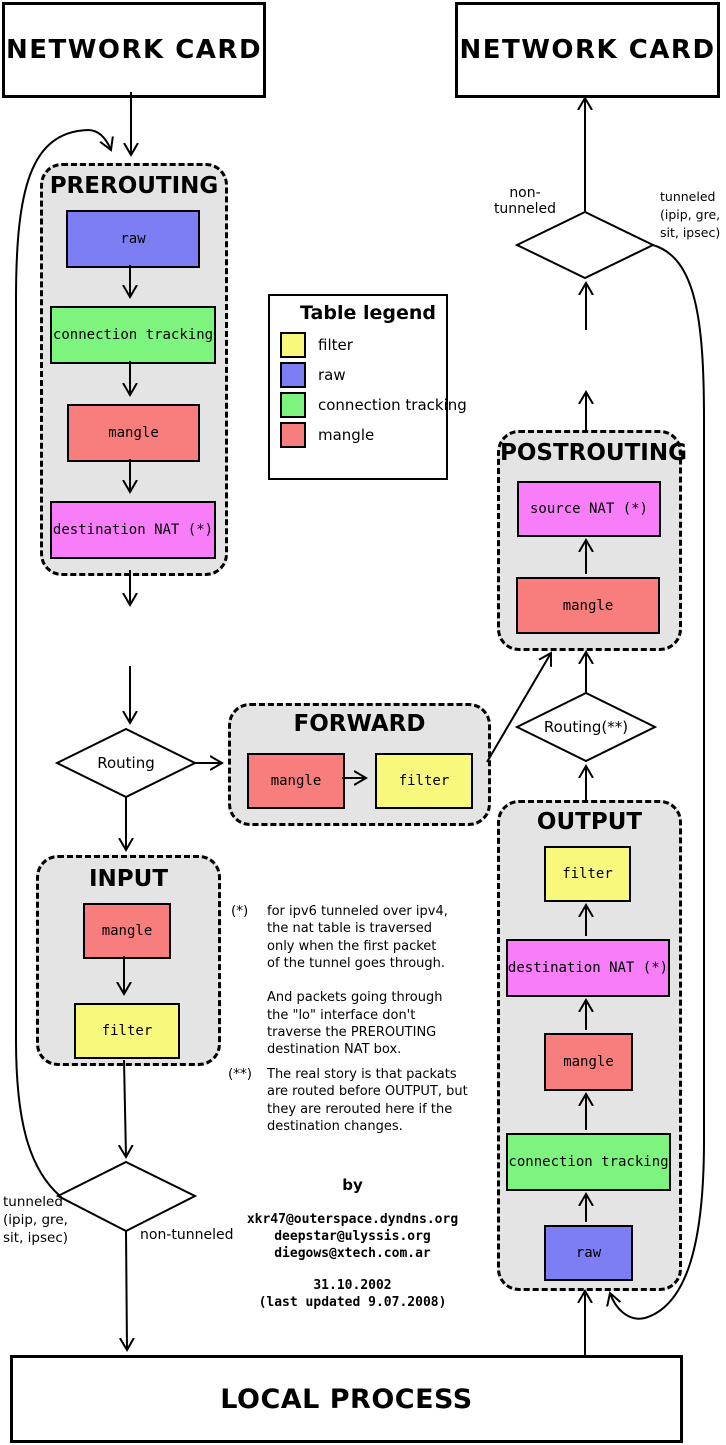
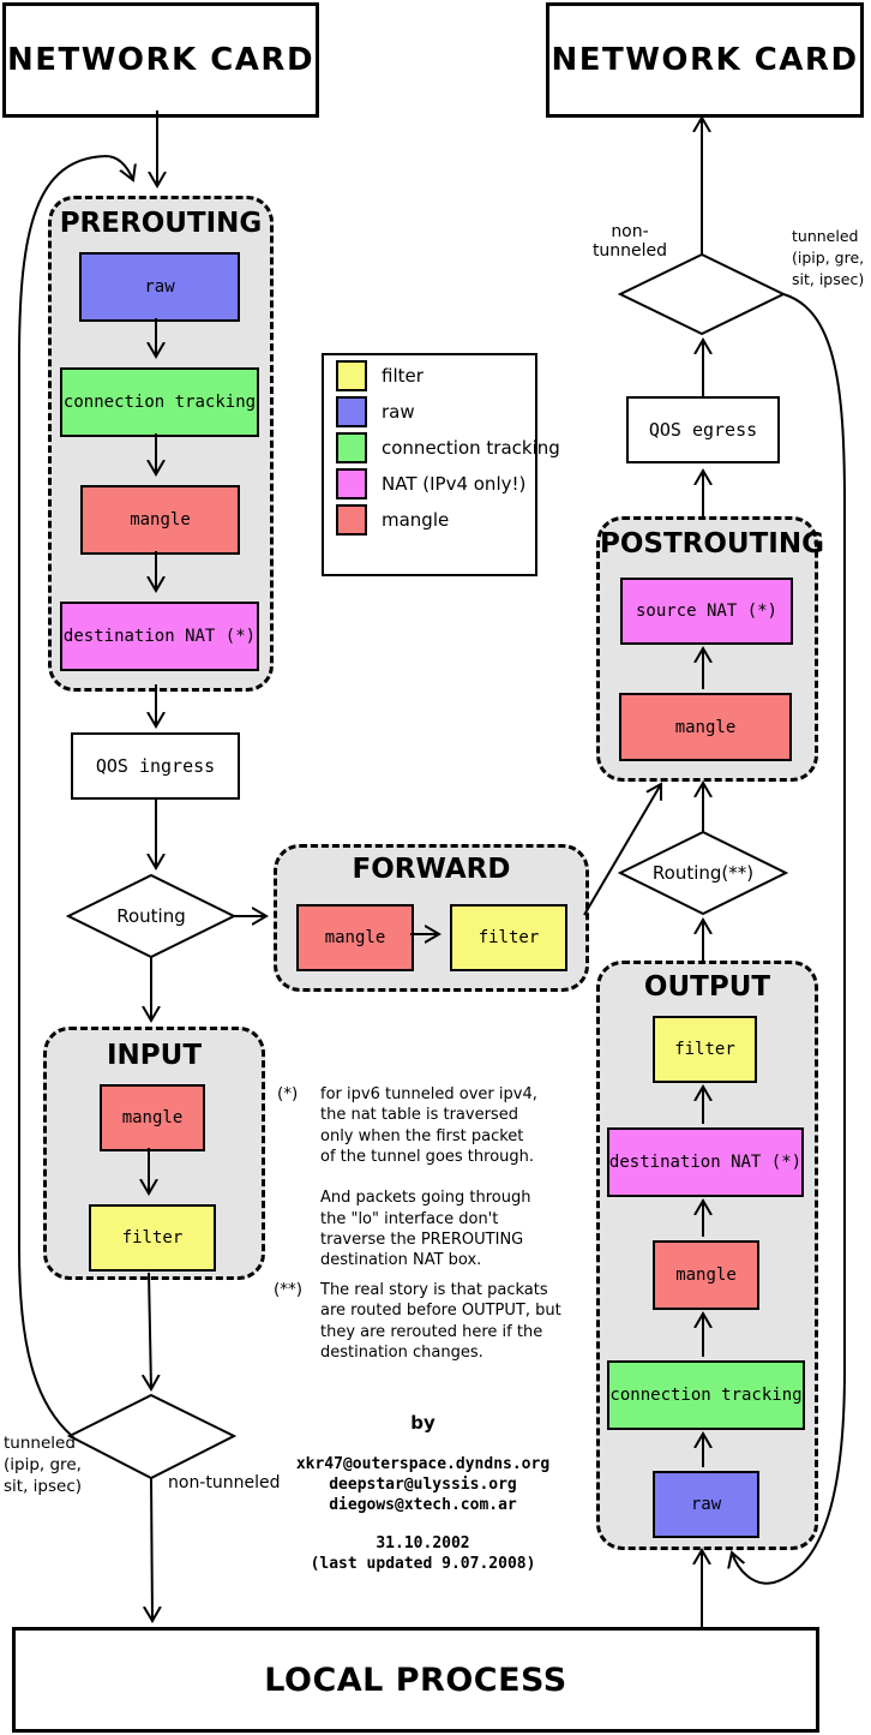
  NETWORK CARD
  NETWORK CARD
  PREROUTING
  raw
  connection tracking
  mangle
  destination NAT (*)
+ QOS ingress
  Routing
- Table legend
  filter
  raw
  connection tracking
+ NAT (IPv4 only!)
  mangle
  FORWARD
  mangle
  filter
  INPUT
  mangle
  filter
  POSTROUTING
  source NAT (*)
  mangle
+ QOS egress
  Routing(**)
  OUTPUT
  filter
  destination NAT (*)
  mangle
  connection tracking
  raw
  non-tunneled
  tunneled
  (ipip, gre,
  sit, ipsec)
  tunneled
  (ipip, gre,
  sit, ipsec)
  non-tunneled
  (*)
  for ipv6 tunneled over ipv4,
  the nat table is traversed
  only when the first packet
  of the tunnel goes through.
  And packets going through
  the "lo" interface don't
  traverse the PREROUTING
  destination NAT box.
  (**)
  The real story is that packats
  are routed before OUTPUT, but
  they are rerouted here if the
  destination changes.
  by
  xkr47@outerspace.dyndns.org
  deepstar@ulyssis.org
  diegows@xtech.com.ar
  31.10.2002
  (last updated 9.07.2008)
  LOCAL PROCESS
